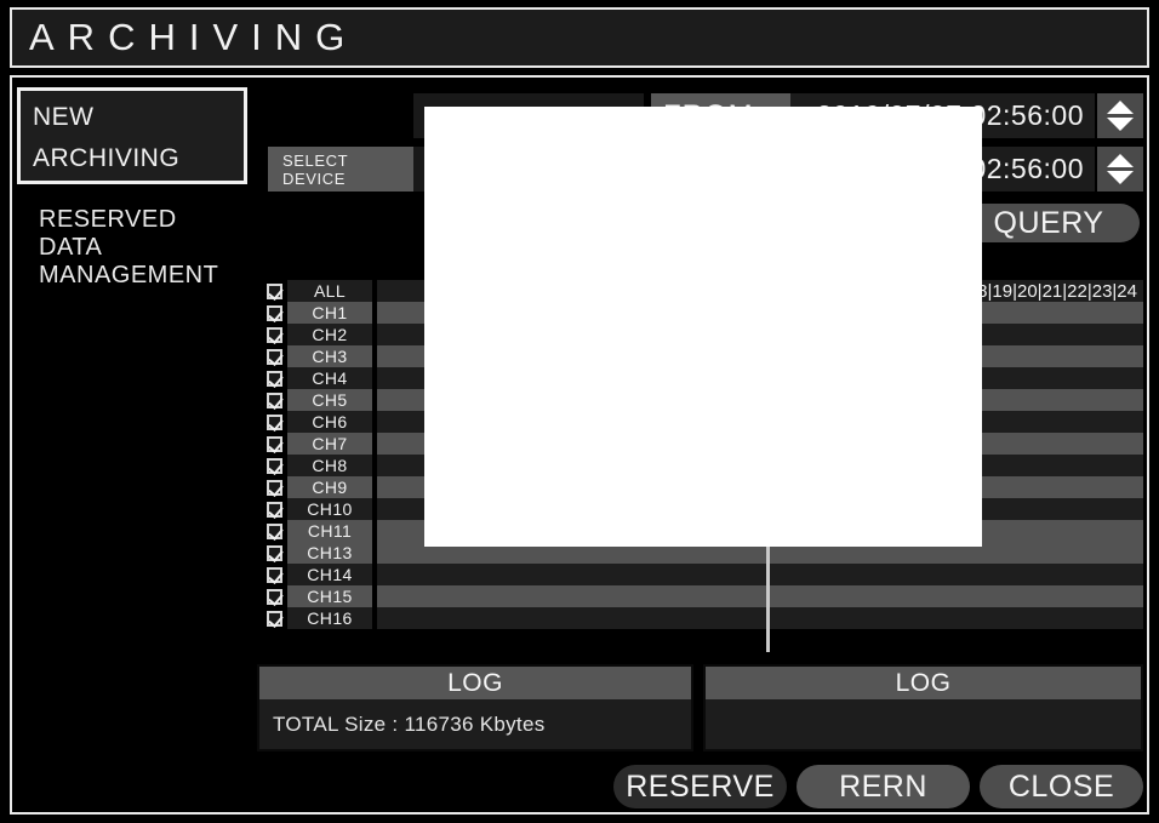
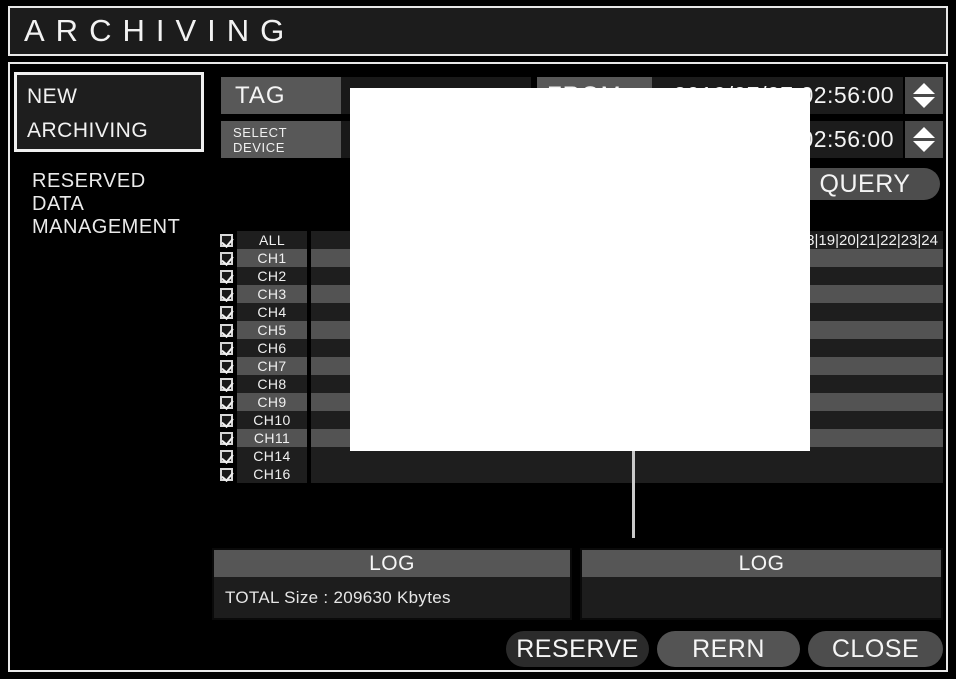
  ARCHIVING
  NEW
  ARCHIVING
  RESERVED
  DATA
  MANAGEMENT
+ TAG
  SELECT DEVICE
  QUERY
  ALL
  CH1
  CH2
  CH3
  CH4
  CH5
  CH6
  CH7
  CH8
  CH9
  CH10
  CH11
- CH13
  CH14
- CH15
  CH16
  LOG
- TOTAL Size : 116736 Kbytes
+ TOTAL Size : 209630 Kbytes
  LOG
  RESERVE
  RERN
  CLOSE
